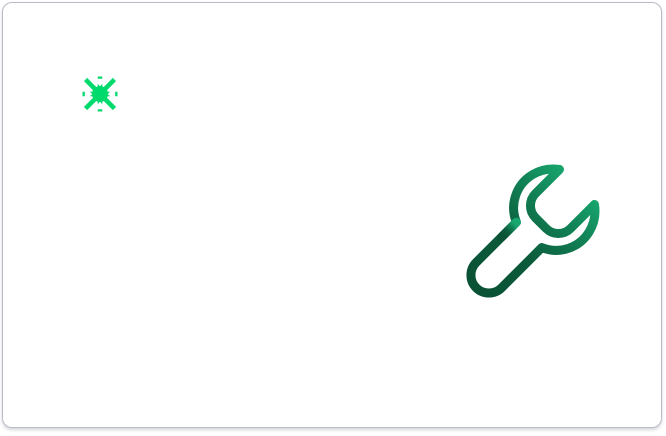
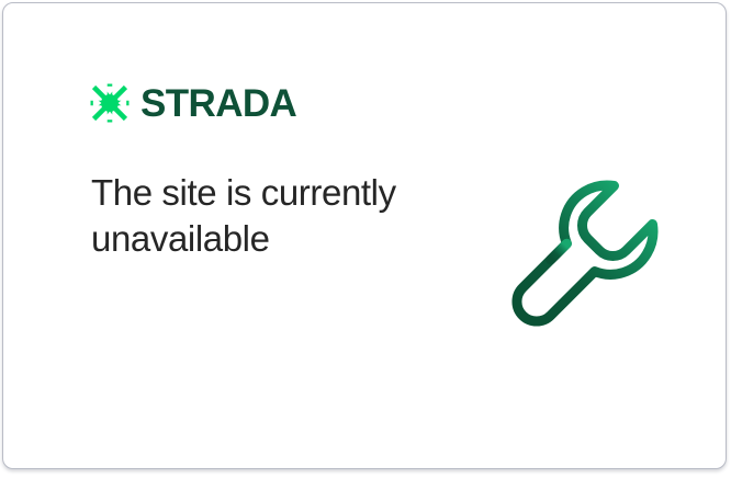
+ STRADA
+ The site is currently unavailable
